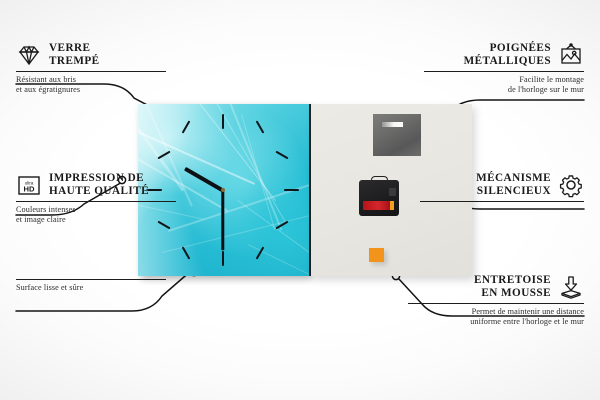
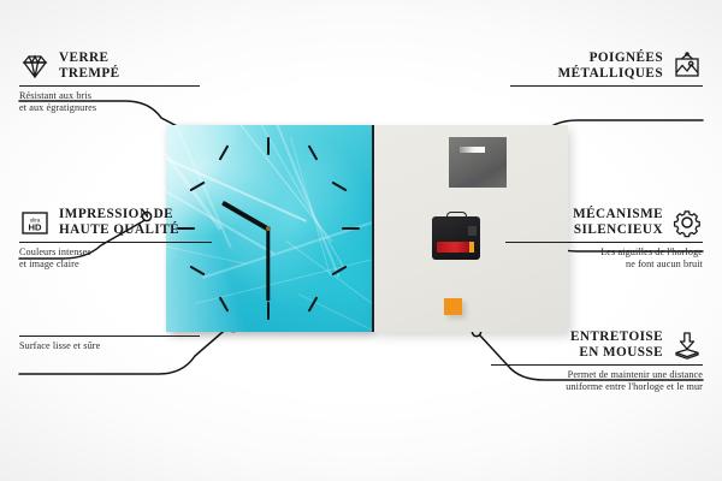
  VERRE
  TREMPÉ
  Résistant aux bris
  et aux égratignures
  HD
  IMPRESSION DE
  HAUTE QUALITÉ
  Couleurs intenses
  et image claire
  Surface lisse et sûre
  POIGNÉES
  MÉTALLIQUES
- Facilite le montage
- de l'horloge sur le mur
  MÉCANISME
  SILENCIEUX
+ Les aiguilles de l'horloge
+ ne font aucun bruit
  ENTRETOISE
  EN MOUSSE
  Permet de maintenir une distance
  uniforme entre l'horloge et le mur
